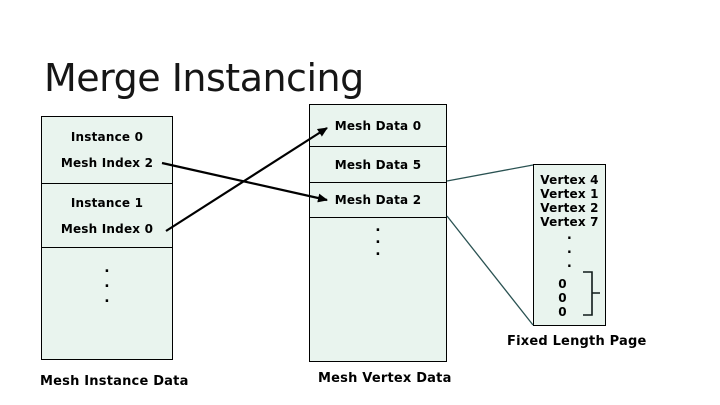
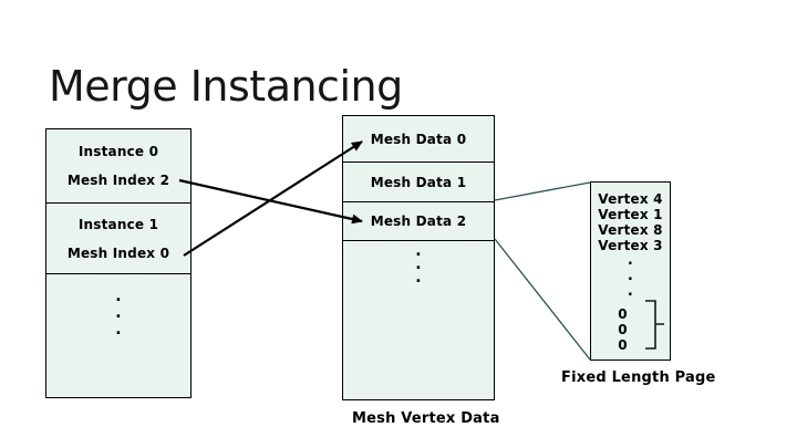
  Merge Instancing
  Instance 0
  Mesh Index 2
  Instance 1
  Mesh Index 0
  .
  .
  .
  Mesh Data 0
- Mesh Data 5
+ Mesh Data 1
  Mesh Data 2
  .
  .
  .
  Vertex 4
  Vertex 1
- Vertex 2
+ Vertex 8
- Vertex 7
+ Vertex 3
  .
  .
  .
  0
  0
  0
- Mesh Instance Data
  Mesh Vertex Data
  Fixed Length Page
